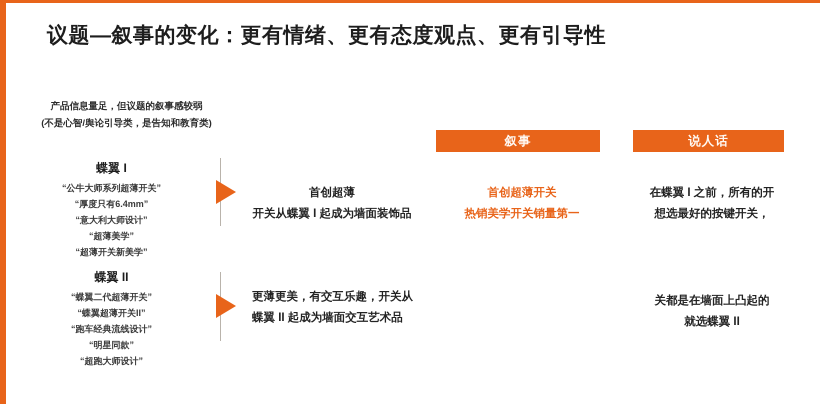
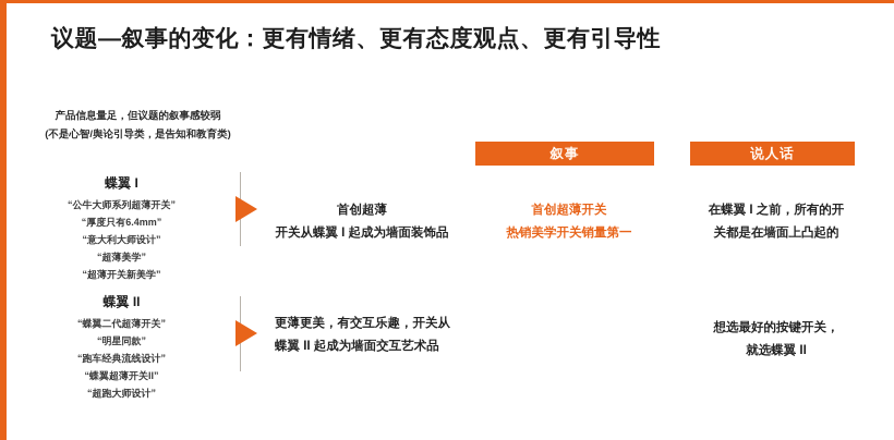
  议题—叙事的变化：更有情绪、更有态度观点、更有引导性
  产品信息量足，但议题的叙事感较弱
  (不是心智/舆论引导类，是告知和教育类)
  叙事
  说人话
  蝶翼 I
  “公牛大师系列超薄开关”
  “厚度只有6.4mm”
  “意大利大师设计”
  “超薄美学”
  “超薄开关新美学”
  首创超薄
  开关从蝶翼 I 起成为墙面装饰品
  首创超薄开关
  热销美学开关销量第一
  在蝶翼 I 之前，所有的开
- 想选最好的按键开关，
+ 关都是在墙面上凸起的
  蝶翼 II
  “蝶翼二代超薄开关”
- “蝶翼超薄开关II”
+ “明星同款”
  “跑车经典流线设计”
- “明星同款”
+ “蝶翼超薄开关II”
  “超跑大师设计”
  更薄更美，有交互乐趣，开关从蝶翼 II 起成为墙面交互艺术品
- 关都是在墙面上凸起的
+ 想选最好的按键开关，
  就选蝶翼 II
